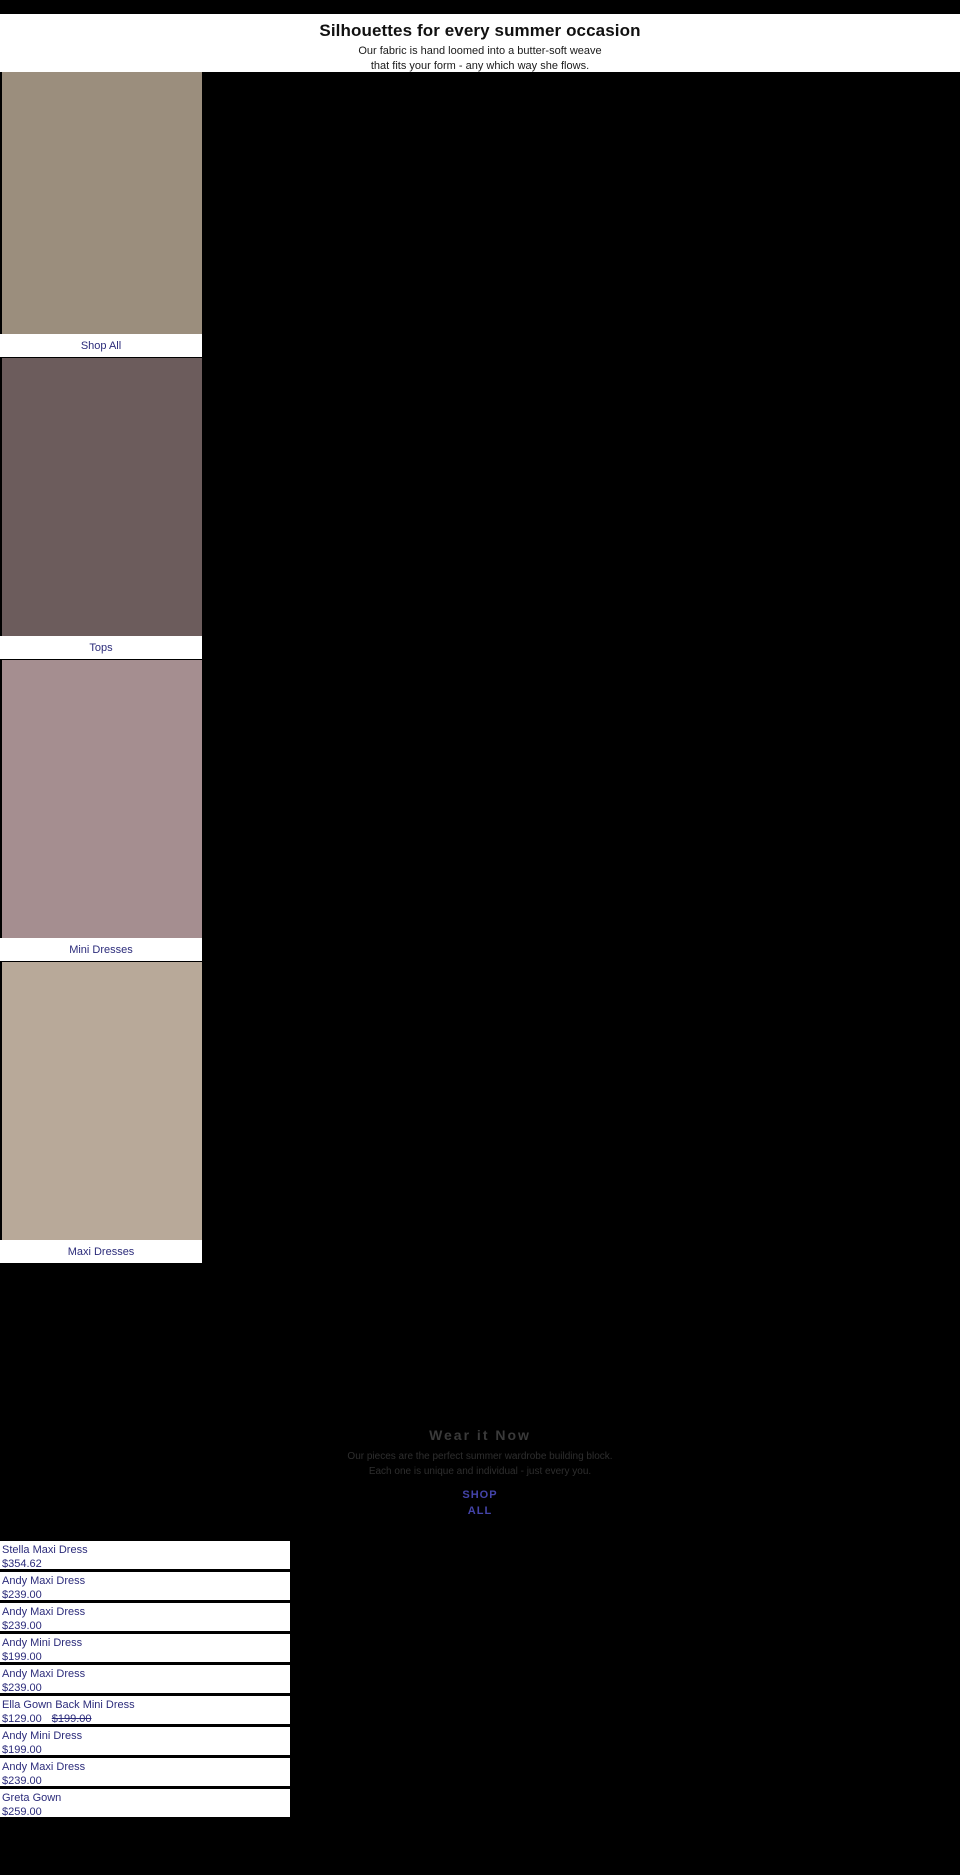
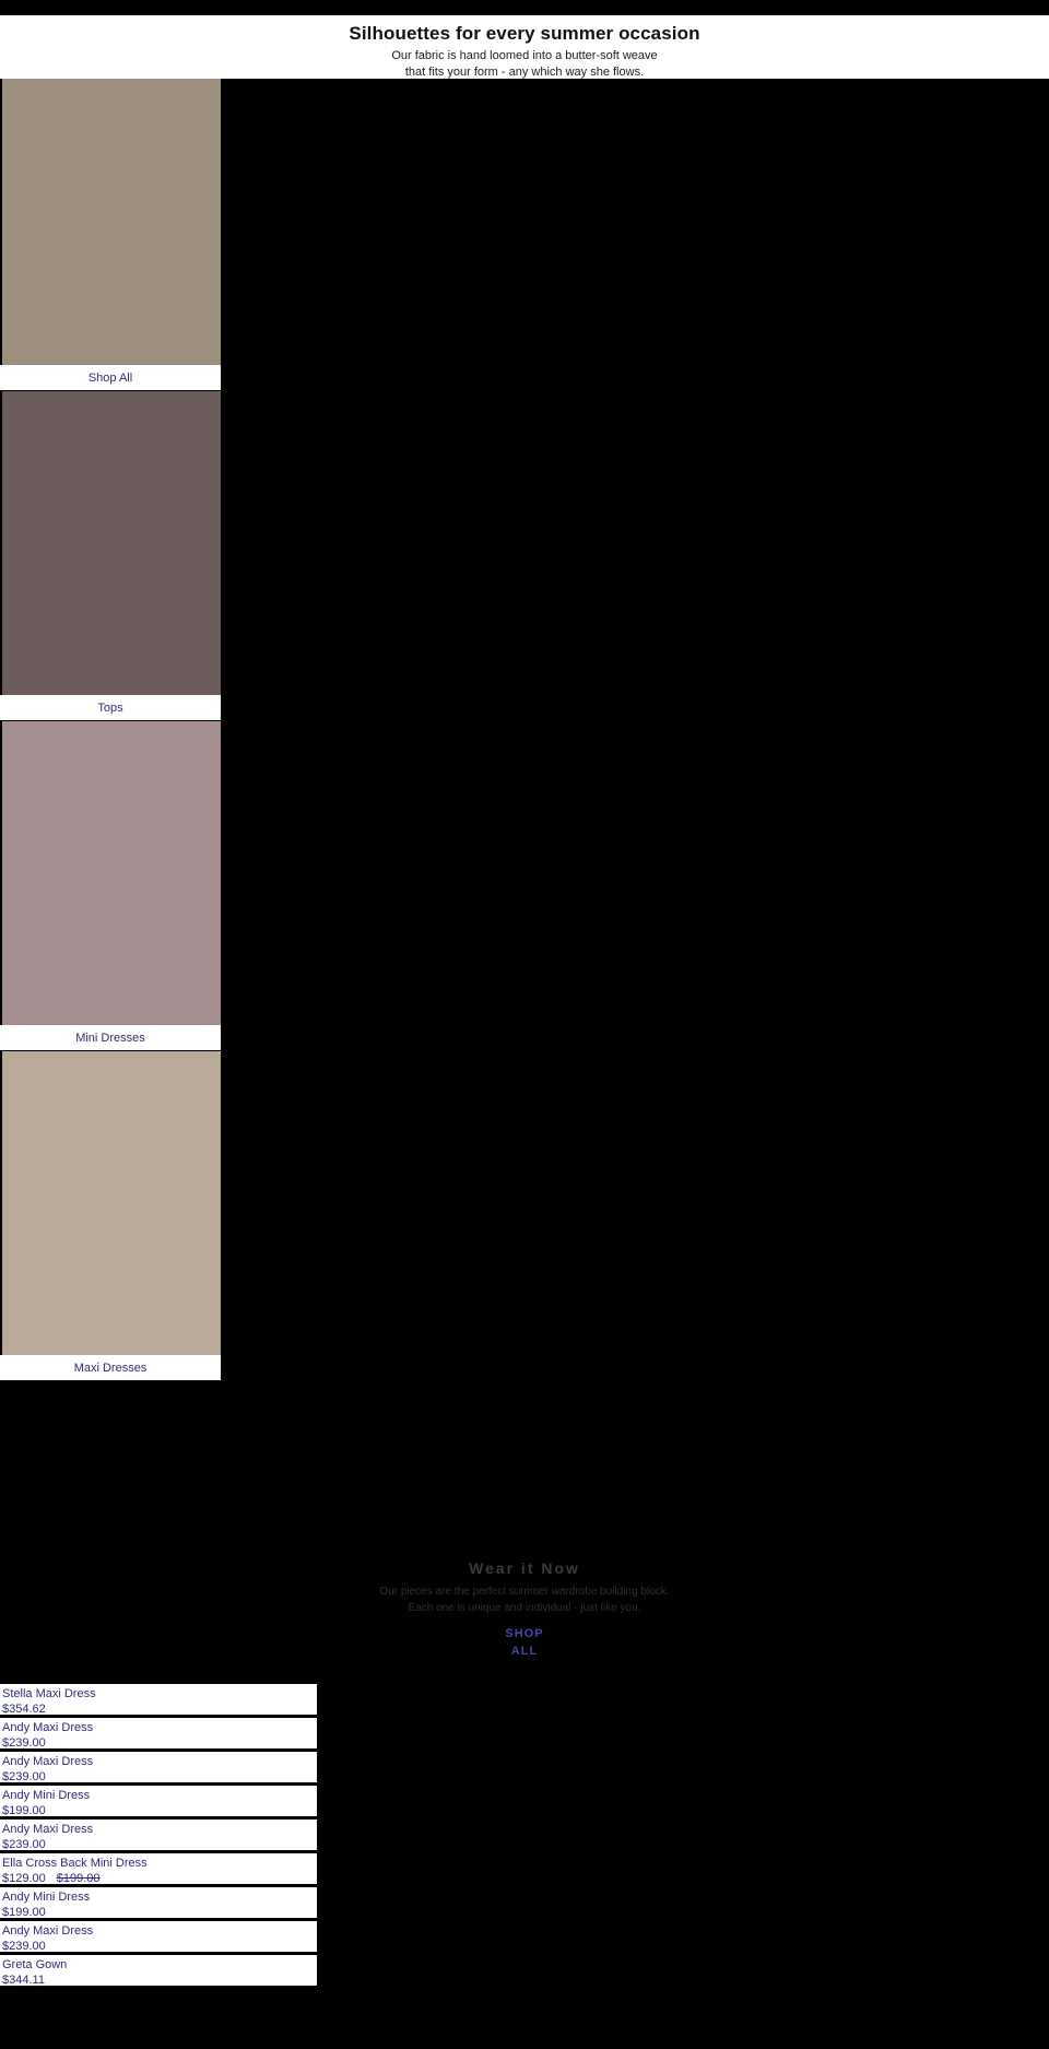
  Silhouettes for every summer occasion
  Our fabric is hand loomed into a butter-soft weave
  that fits your form - any which way she flows.
  Shop All
  Tops
  Mini Dresses
  Maxi Dresses
  Wear it Now
  Our pieces are the perfect summer wardrobe building block.
- Each one is unique and individual - just every you.
+ Each one is unique and individual - just like you.
  SHOP
  ALL
  Stella Maxi Dress
  $354.62
  Andy Maxi Dress
  $239.00
  Andy Maxi Dress
  $239.00
  Andy Mini Dress
  $199.00
  Andy Maxi Dress
  $239.00
- Ella Gown Back Mini Dress
+ Ella Cross Back Mini Dress
  $129.00 $199.00
  Andy Mini Dress
  $199.00
  Andy Maxi Dress
  $239.00
  Greta Gown
- $259.00
+ $344.11
